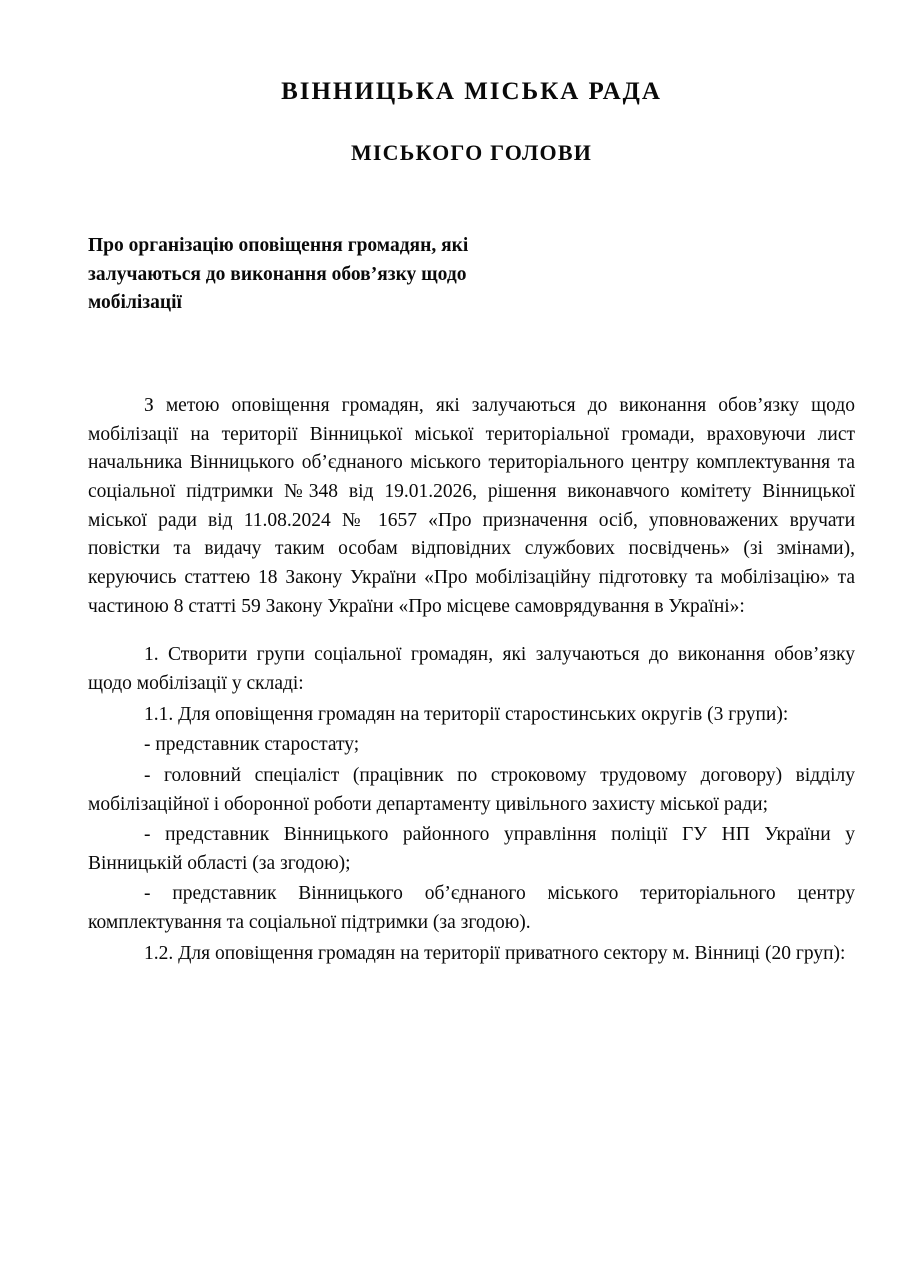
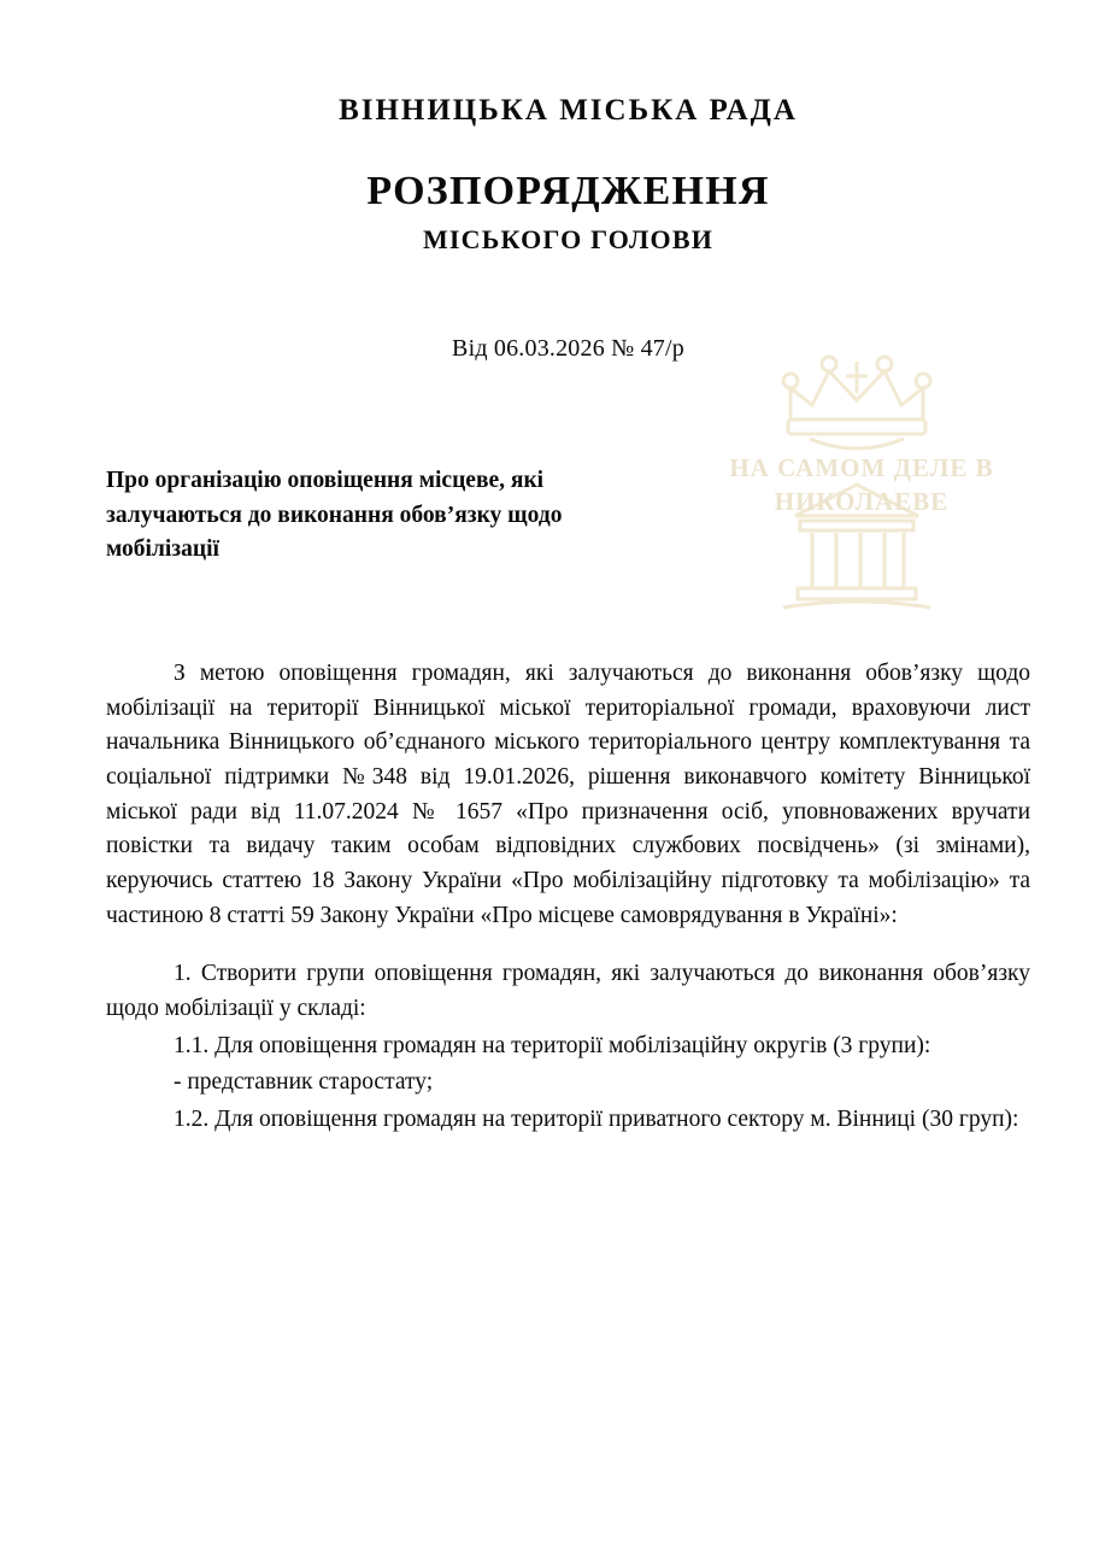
+ НА САМОМ ДЕЛЕ В
+ НИКОЛАЕВЕ
  ВІННИЦЬКА МІСЬКА РАДА
+ РОЗПОРЯДЖЕННЯ
  МІСЬКОГО ГОЛОВИ
+ Від 06.03.2026 № 47/р
- Про організацію оповіщення громадян, які залучаються до виконання обов’язку щодо мобілізації
+ Про організацію оповіщення місцеве, які залучаються до виконання обов’язку щодо мобілізації
- З метою оповіщення громадян, які залучаються до виконання обов’язку щодо мобілізації на території Вінницької міської територіальної громади, враховуючи лист начальника Вінницького об’єднаного міського територіального центру комплектування та соціальної підтримки №348 від 19.01.2026, рішення виконавчого комітету Вінницької міської ради від 11.08.2024 № 1657 «Про призначення осіб, уповноважених вручати повістки та видачу таким особам відповідних службових посвідчень» (зі змінами), керуючись статтею 18 Закону України «Про мобілізаційну підготовку та мобілізацію» та частиною 8 статті 59 Закону України «Про місцеве самоврядування в Україні»:
+ З метою оповіщення громадян, які залучаються до виконання обов’язку щодо мобілізації на території Вінницької міської територіальної громади, враховуючи лист начальника Вінницького об’єднаного міського територіального центру комплектування та соціальної підтримки №348 від 19.01.2026, рішення виконавчого комітету Вінницької міської ради від 11.07.2024 № 1657 «Про призначення осіб, уповноважених вручати повістки та видачу таким особам відповідних службових посвідчень» (зі змінами), керуючись статтею 18 Закону України «Про мобілізаційну підготовку та мобілізацію» та частиною 8 статті 59 Закону України «Про місцеве самоврядування в Україні»:
- 1. Створити групи соціальної громадян, які залучаються до виконання обов’язку щодо мобілізації у складі:
+ 1. Створити групи оповіщення громадян, які залучаються до виконання обов’язку щодо мобілізації у складі:
- 1.1. Для оповіщення громадян на території старостинських округів (3 групи):
+ 1.1. Для оповіщення громадян на території мобілізаційну округів (3 групи):
  - представник старостату;
- - головний спеціаліст (працівник по строковому трудовому договору) відділу мобілізаційної і оборонної роботи департаменту цивільного захисту міської ради;
- - представник Вінницького районного управління поліції ГУ НП України у Вінницькій області (за згодою);
- - представник Вінницького об’єднаного міського територіального центру комплектування та соціальної підтримки (за згодою).
- 1.2. Для оповіщення громадян на території приватного сектору м. Вінниці (20 груп):
+ 1.2. Для оповіщення громадян на території приватного сектору м. Вінниці (30 груп):
